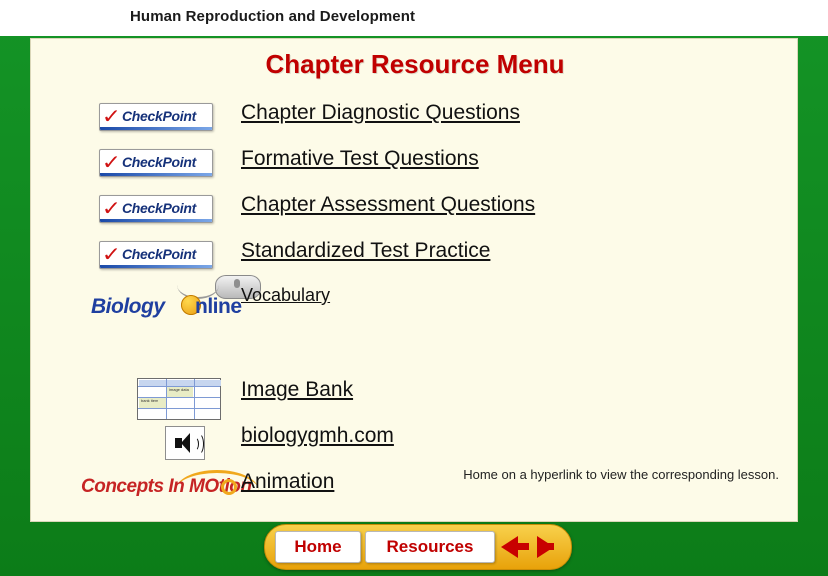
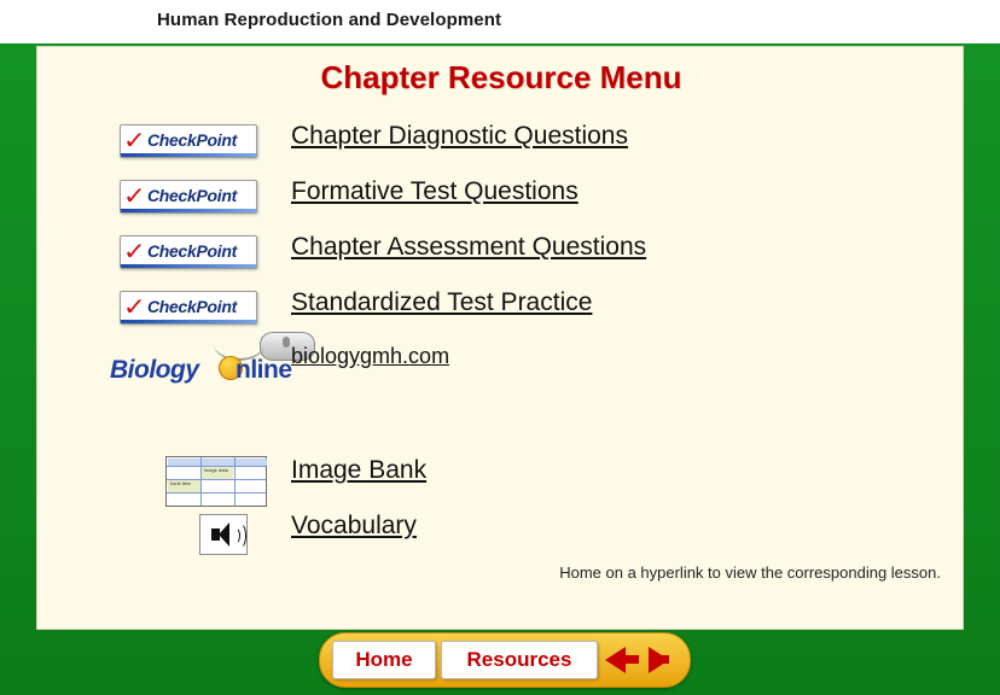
  Human Reproduction and Development
  Chapter Resource Menu
  ✓
  CheckPoint
  Chapter Diagnostic Questions
  ✓
  CheckPoint
  Formative Test Questions
  ✓
  CheckPoint
  Chapter Assessment Questions
  ✓
  CheckPoint
  Standardized Test Practice
  Biology
  nline
- Vocabulary
+ biologygmh.com
  Image Bank
- biologygmh.com
+ Vocabulary
- Concepts In MOtion
- Animation
  Home on a hyperlink to view the corresponding lesson.
  Home
  Resources
